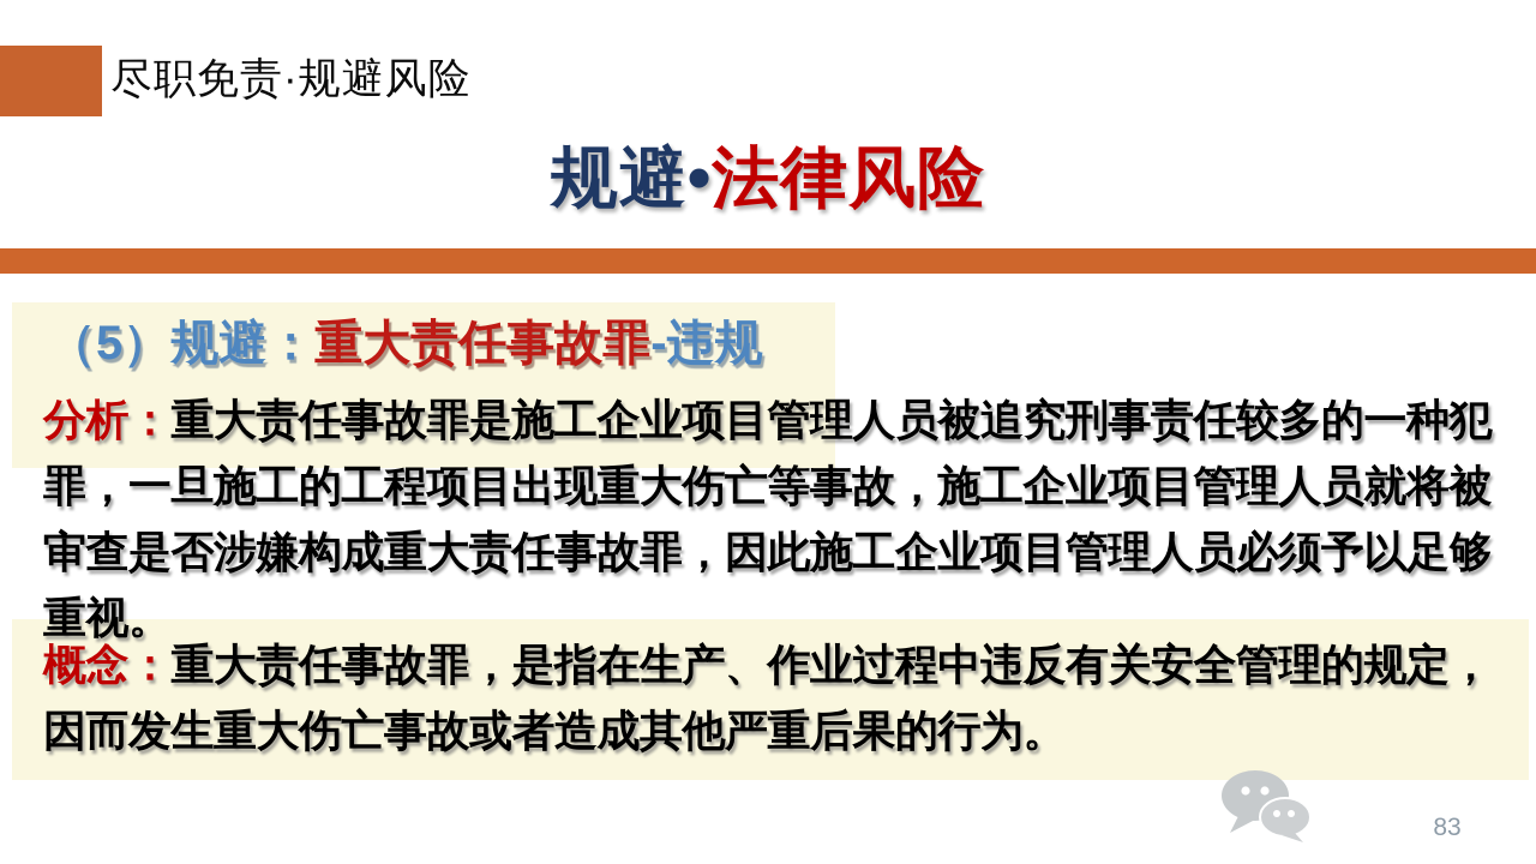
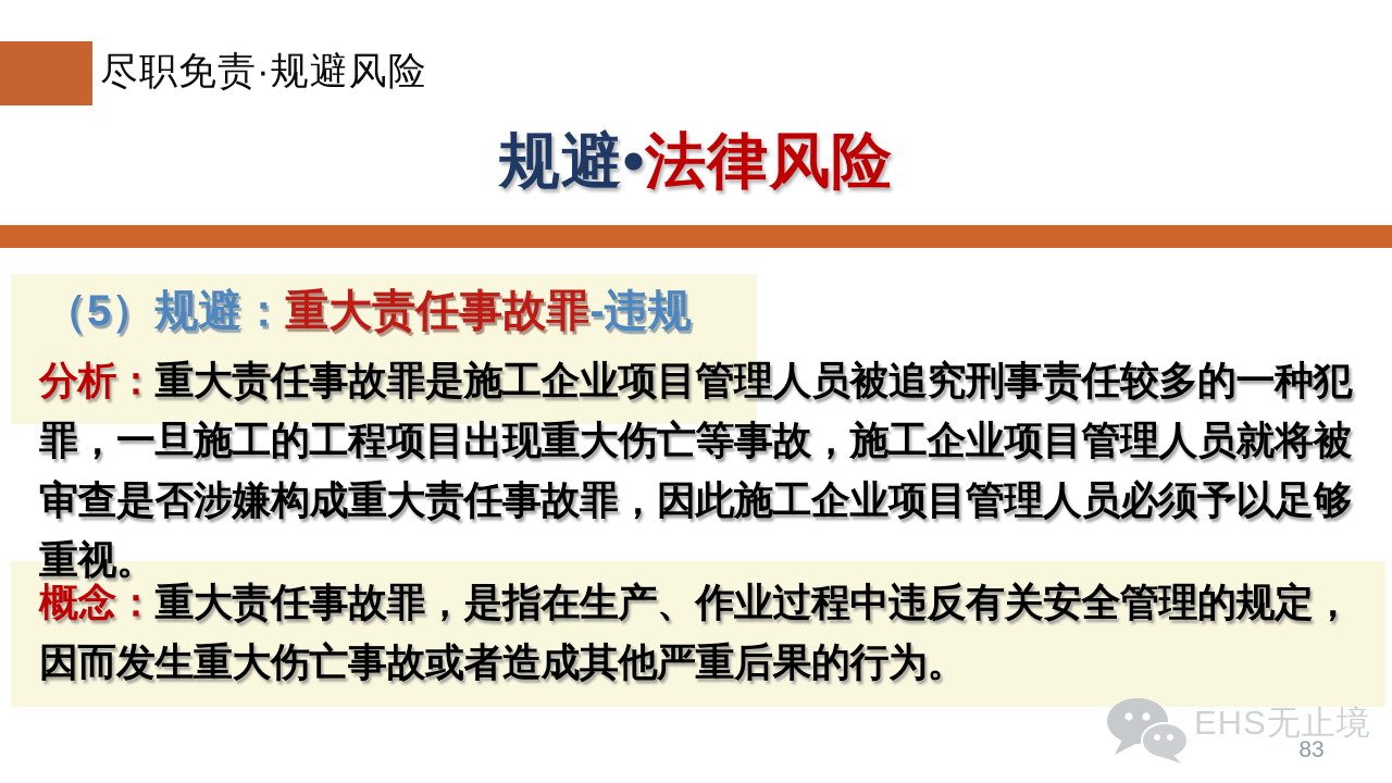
  尽职免责·规避风险
  规避•法律风险
  （5）规避：重大责任事故罪-违规
  分析：重大责任事故罪是施工企业项目管理人员被追究刑事责任较多的一种犯
  罪，一旦施工的工程项目出现重大伤亡等事故，施工企业项目管理人员就将被
  审查是否涉嫌构成重大责任事故罪，因此施工企业项目管理人员必须予以足够
  重视。
  概念：重大责任事故罪，是指在生产、作业过程中违反有关安全管理的规定，
  因而发生重大伤亡事故或者造成其他严重后果的行为。
+ EHS无止境
  83
